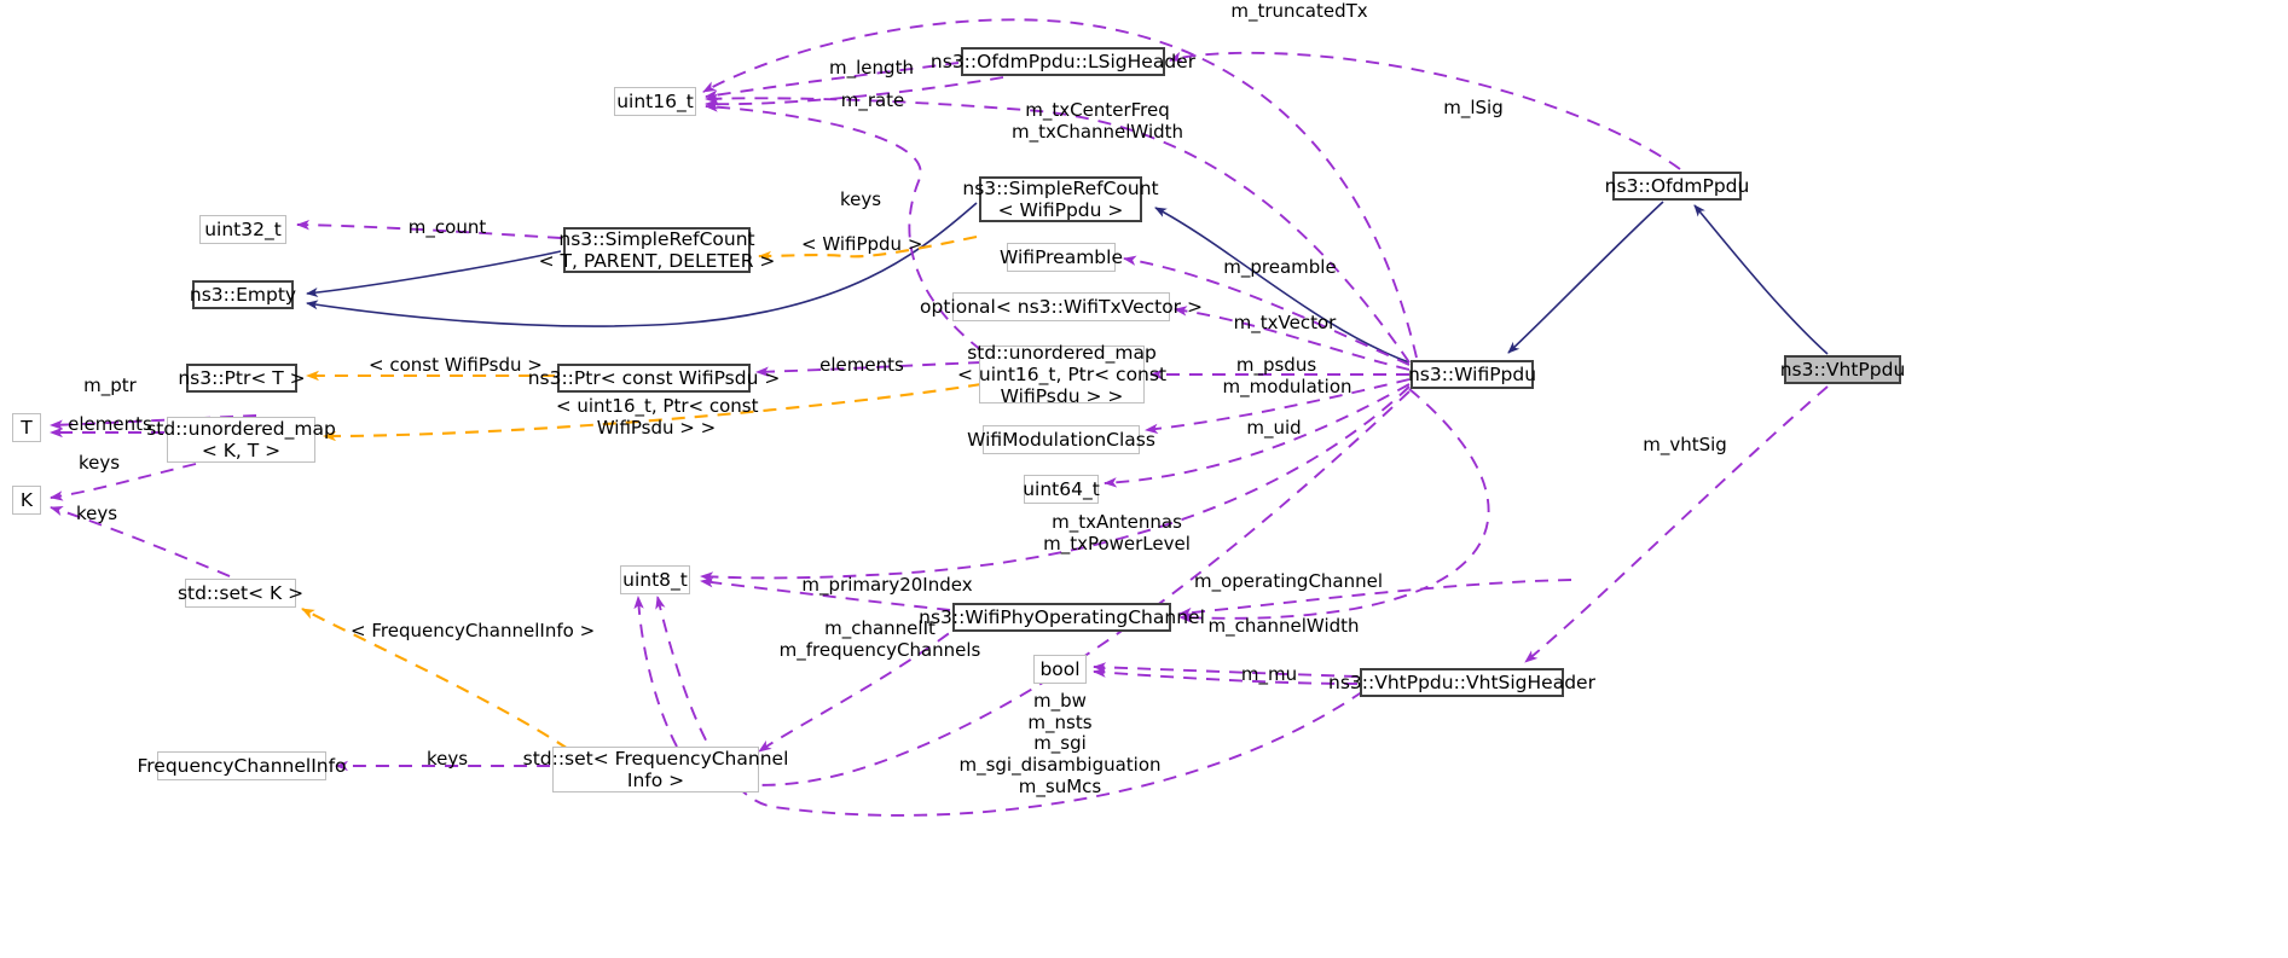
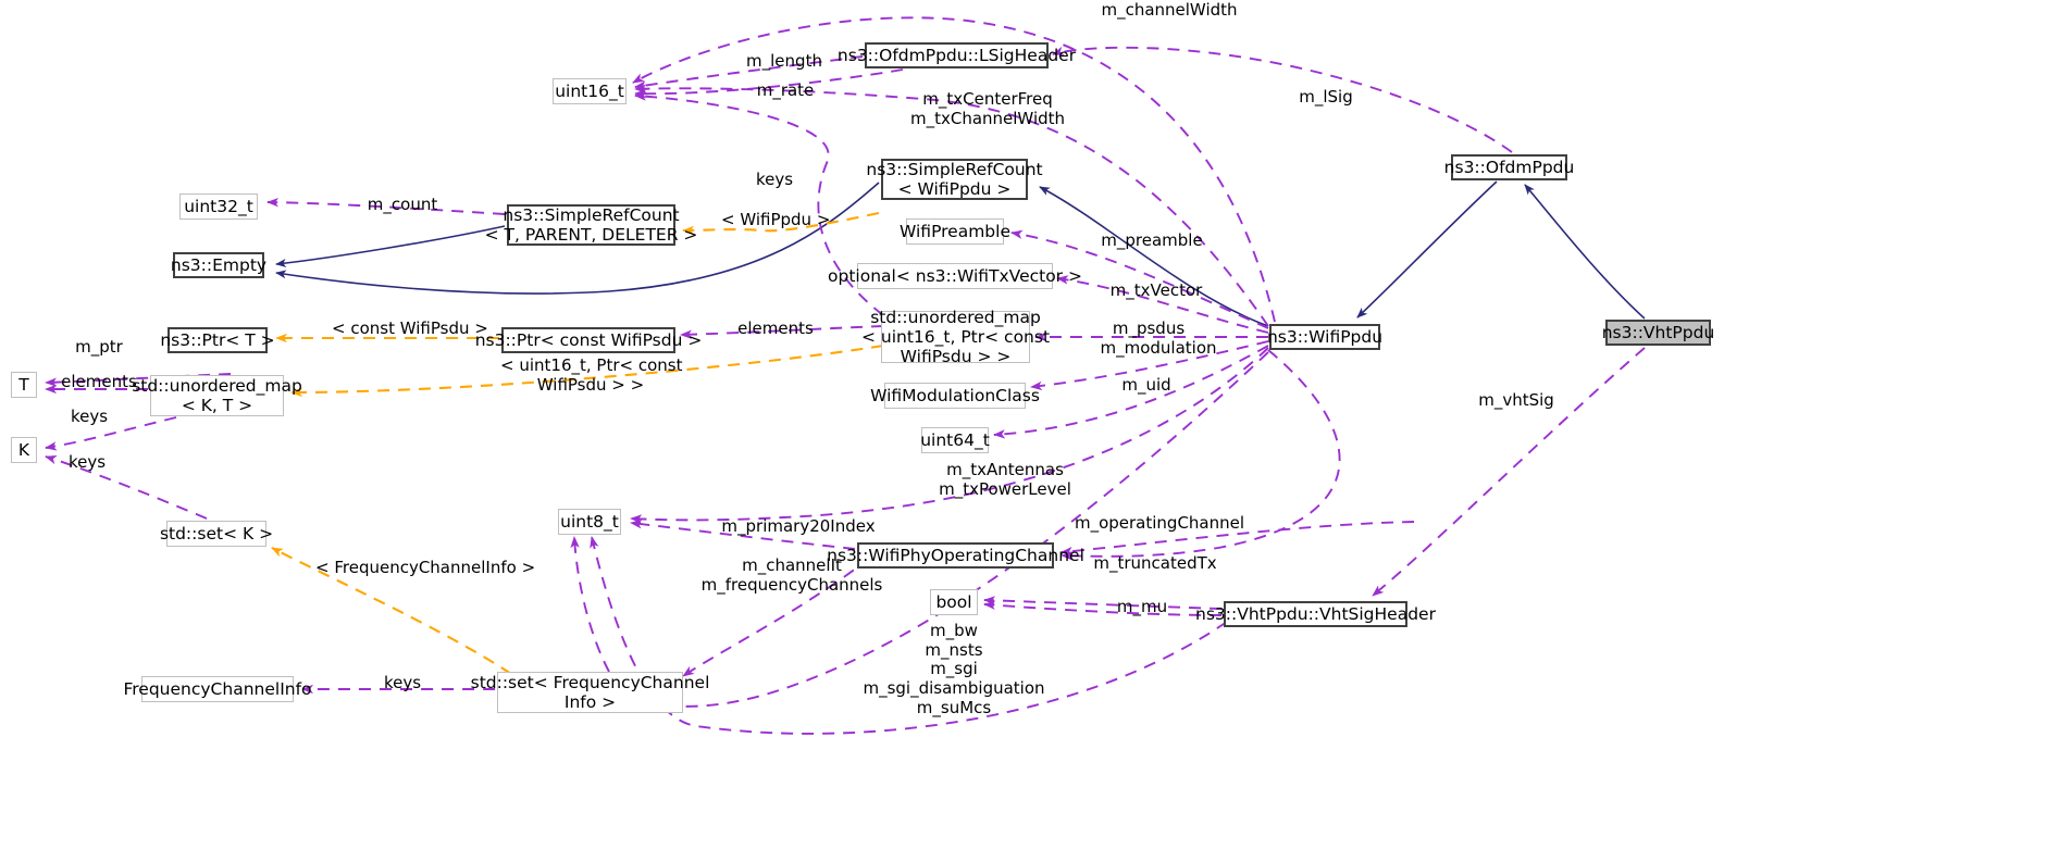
  uint32_t
  ns3::Empty
  ns3::SimpleRefCount
  < T, PARENT, DELETER >
  uint16_t
  ns3::OfdmPpdu::LSigHeader
  ns3::SimpleRefCount
  < WifiPpdu >
  WifiPreamble
  optional< ns3::WifiTxVector >
  std::unordered_map
  < uint16_t, Ptr< const
  WifiPsdu > >
  WifiModulationClass
  uint64_t
  ns3::Ptr< T >
  ns3::Ptr< const WifiPsdu >
  T
  K
  td::unordered_map
  < K, T >
  std::set< K >
  uint8_t
  s3::WifiPhyOperatingChannel
  bool
  FrequencyChannelInfo
  std::set< FrequencyChannel
  Info >
  ns3::WifiPpdu
  ns3::OfdmPpdu
  ns3::VhtPpdu
  ns3::VhtPpdu::VhtSigHeader
- m_truncatedTx
+ m_channelWidth
  m_length
  m_rate
  m_txCenterFreq
  m_txChannelWidth
  m_lSig
  m_count
  keys
  < WifiPpdu >
  m_preamble
  m_txVector
  < const WifiPsdu >
  elements
  m_psdus
  < uint16_t, Ptr< const
  WifiPsdu > >
  m_modulation
  m_uid
  m_ptr
  elements
  keys
  keys
  m_txAntennas
  m_txPowerLevel
  m_primary20Index
  m_operatingChannel
  m_channelIt
  m_frequencyChannels
- m_channelWidth
+ m_truncatedTx
  < FrequencyChannelInfo >
  m_mu
  m_bw
  m_nsts
  m_sgi
  m_sgi_disambiguation
  m_suMcs
  keys
  m_vhtSig
